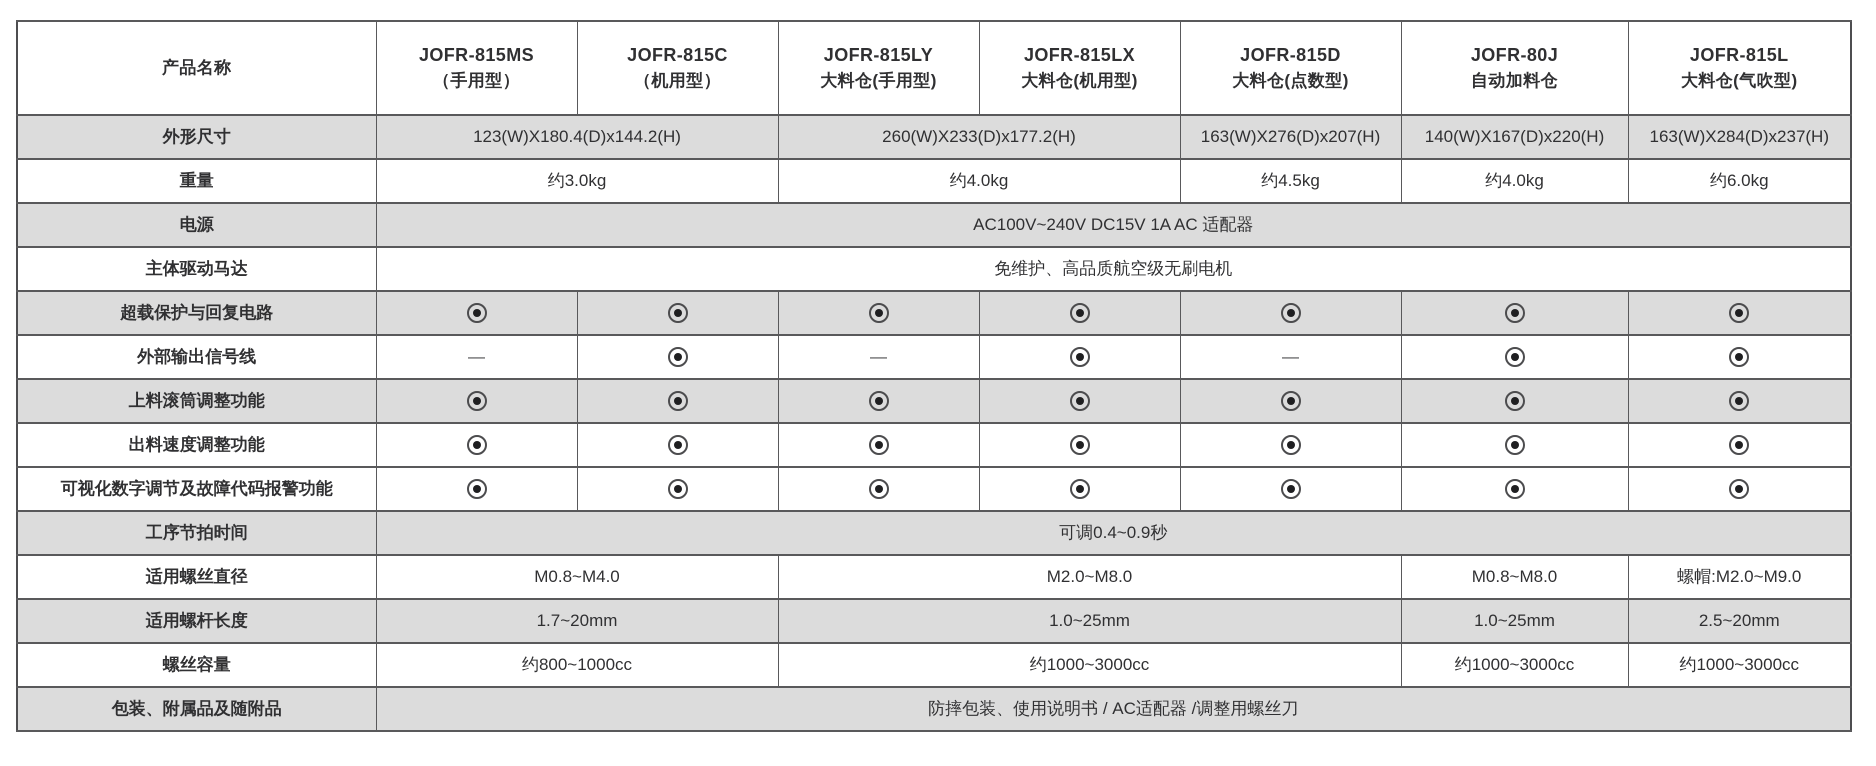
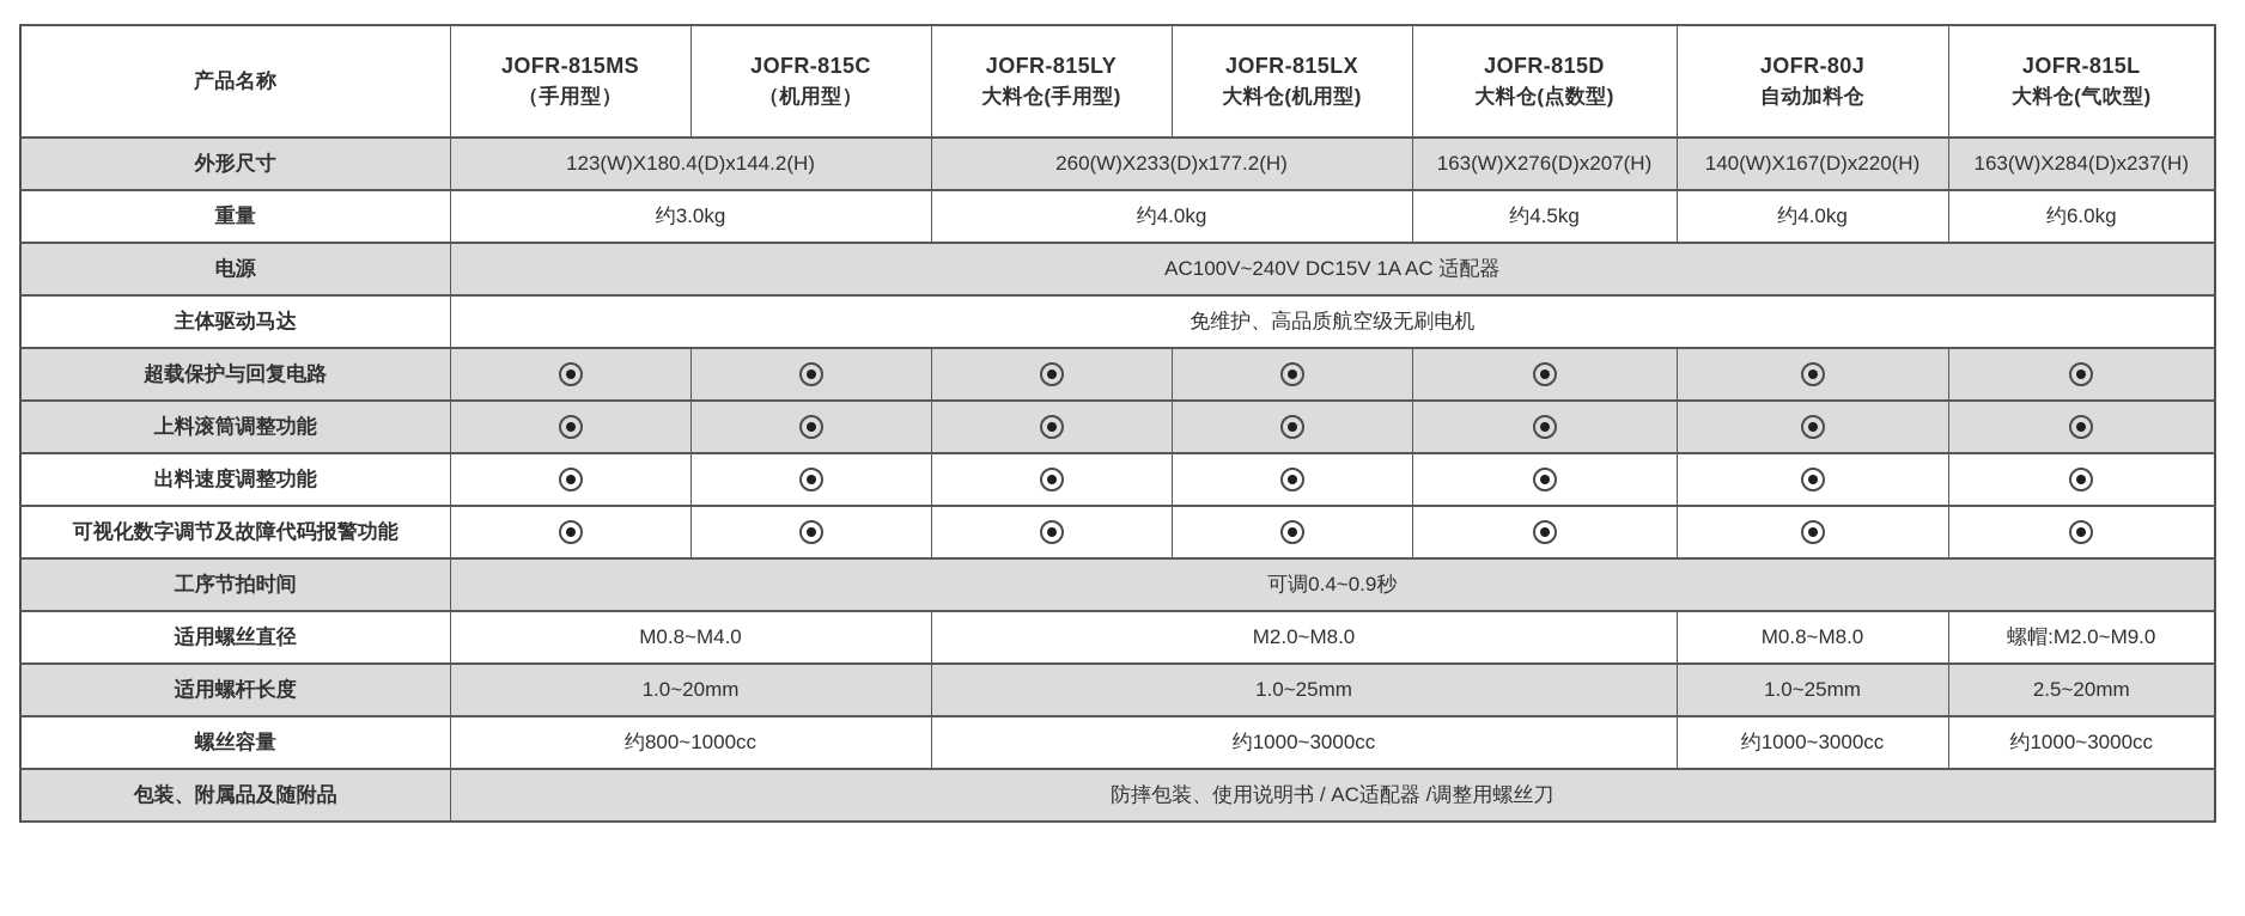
  产品名称	JOFR-815MS（手用型）	JOFR-815C（机用型）	JOFR-815LY大料仓(手用型)	JOFR-815LX大料仓(机用型)	JOFR-815D大料仓(点数型)	JOFR-80J自动加料仓	JOFR-815L大料仓(气吹型)
  外形尺寸	123(W)X180.4(D)x144.2(H)	260(W)X233(D)x177.2(H)	163(W)X276(D)x207(H)	140(W)X167(D)x220(H)	163(W)X284(D)x237(H)
  重量	约3.0kg	约4.0kg	约4.5kg	约4.0kg	约6.0kg
  电源	AC100V~240V DC15V 1A AC 适配器
  主体驱动马达	免维护、高品质航空级无刷电机
  超载保护与回复电路
- 外部输出信号线	—		—		—
  上料滚筒调整功能
  出料速度调整功能
  可视化数字调节及故障代码报警功能
  工序节拍时间	可调0.4~0.9秒
  适用螺丝直径	M0.8~M4.0	M2.0~M8.0	M0.8~M8.0	螺帽:M2.0~M9.0
- 适用螺杆长度	1.7~20mm	1.0~25mm	1.0~25mm	2.5~20mm
+ 适用螺杆长度	1.0~20mm	1.0~25mm	1.0~25mm	2.5~20mm
  螺丝容量	约800~1000cc	约1000~3000cc	约1000~3000cc	约1000~3000cc
  包装、附属品及随附品	防摔包装、使用说明书 / AC适配器 /调整用螺丝刀
